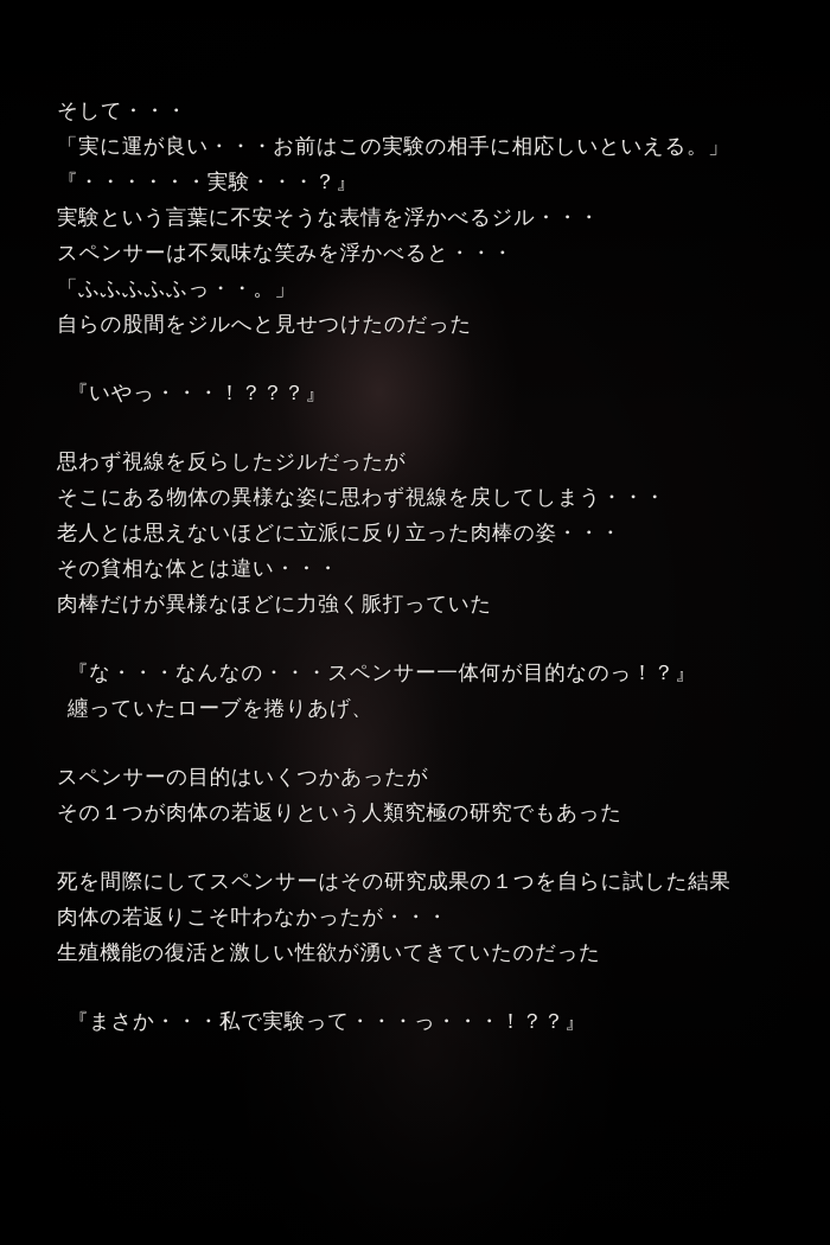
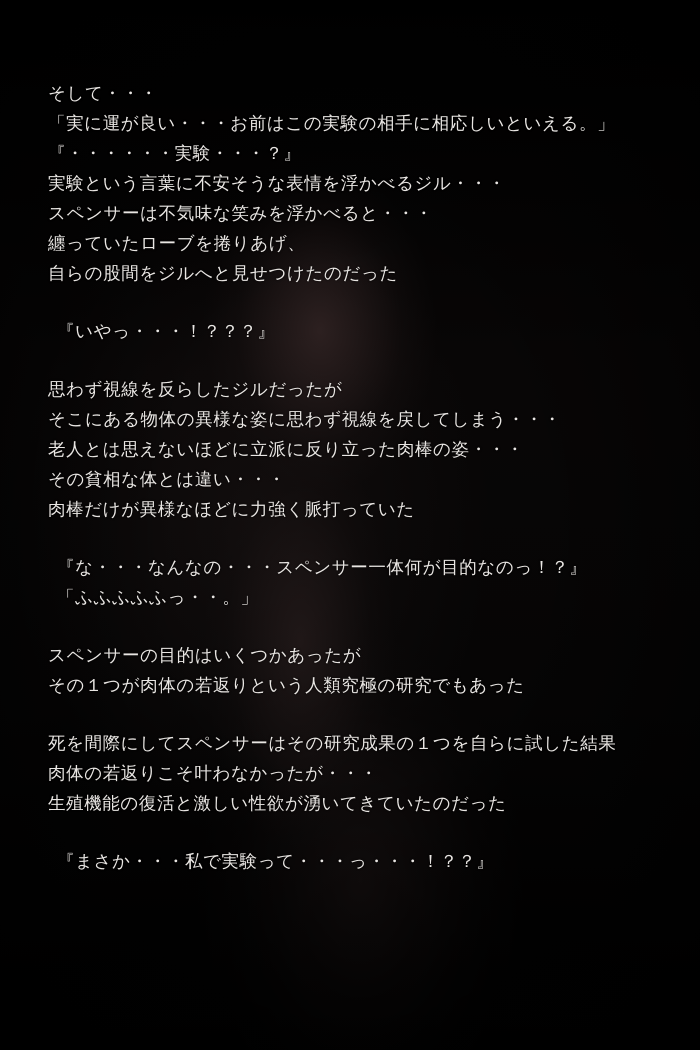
  そして・・・
  「実に運が良い・・・お前はこの実験の相手に相応しいといえる。」
  『・・・・・・実験・・・？』
  実験という言葉に不安そうな表情を浮かべるジル・・・
  スペンサーは不気味な笑みを浮かべると・・・
- 「ふふふふふっ・・。」
+ 纏っていたローブを捲りあげ、
  自らの股間をジルへと見せつけたのだった
  『いやっ・・・！？？？』
  思わず視線を反らしたジルだったが
  そこにある物体の異様な姿に思わず視線を戻してしまう・・・
  老人とは思えないほどに立派に反り立った肉棒の姿・・・
  その貧相な体とは違い・・・
  肉棒だけが異様なほどに力強く脈打っていた
  『な・・・なんなの・・・スペンサー一体何が目的なのっ！？』
- 纏っていたローブを捲りあげ、
+ 「ふふふふふっ・・。」
  スペンサーの目的はいくつかあったが
  その１つが肉体の若返りという人類究極の研究でもあった
  死を間際にしてスペンサーはその研究成果の１つを自らに試した結果
  肉体の若返りこそ叶わなかったが・・・
  生殖機能の復活と激しい性欲が湧いてきていたのだった
  『まさか・・・私で実験って・・・っ・・・！？？』
